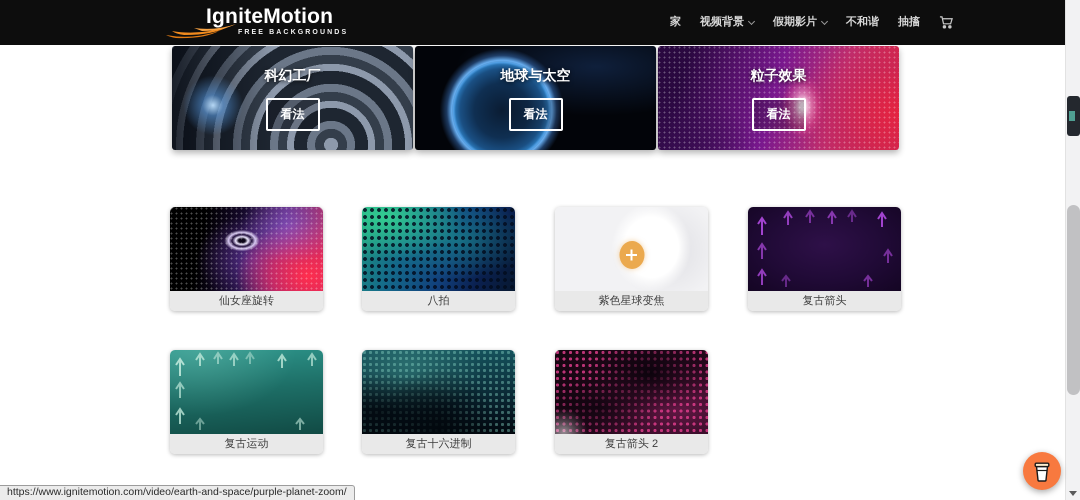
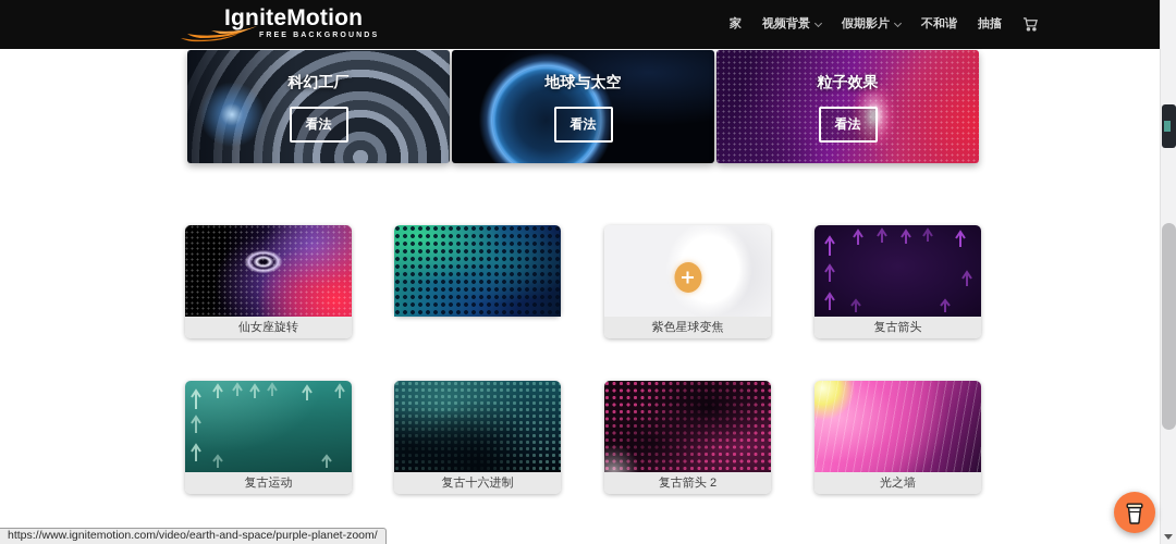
  IgniteMotion
  家
  视频背景
  假期影片
  不和谐
  抽搐
  科幻工厂
  看法
  地球与太空
  看法
  仙女座旋转
- 八拍
  紫色星球变焦
  复古箭头
  复古运动
  复古十六进制
  复古箭头 2
+ 光之墙
  https://www.ignitemotion.com/video/earth-and-space/purple-planet-zoom/
